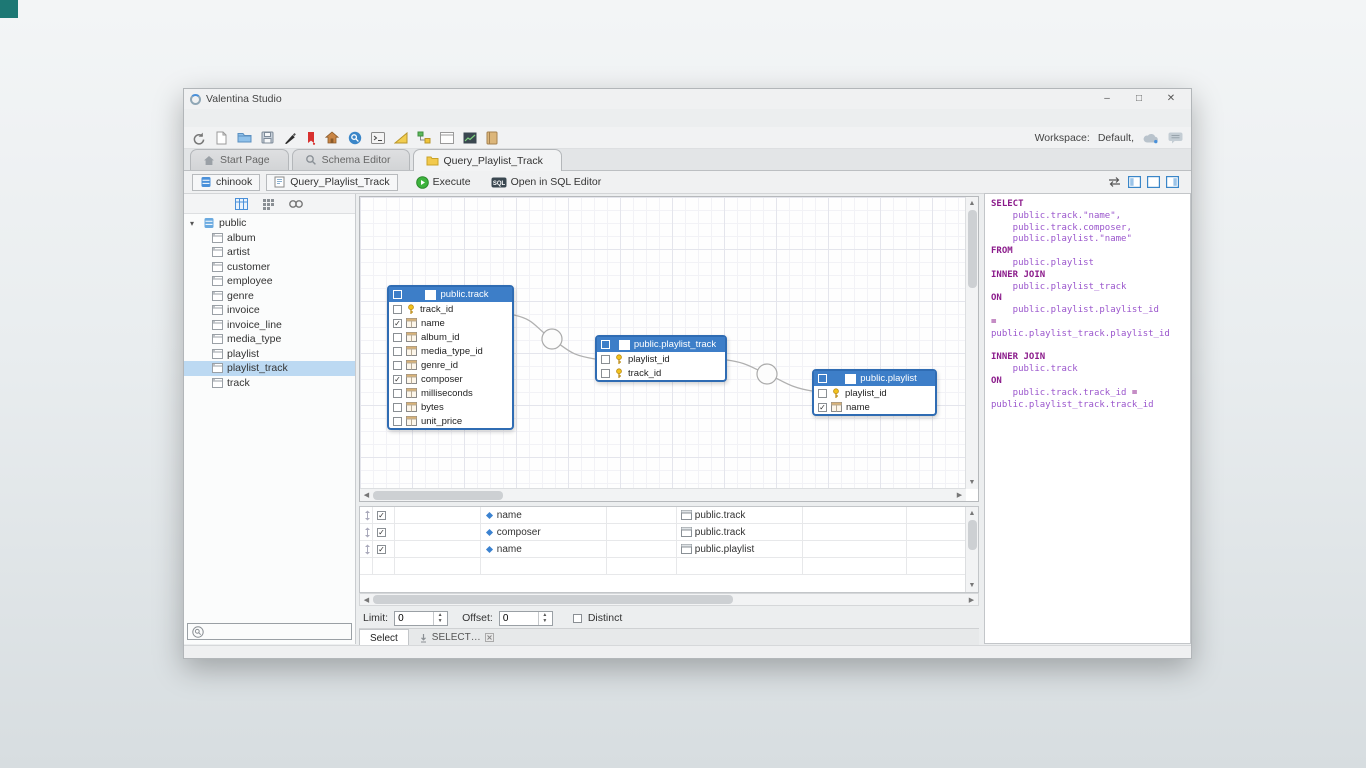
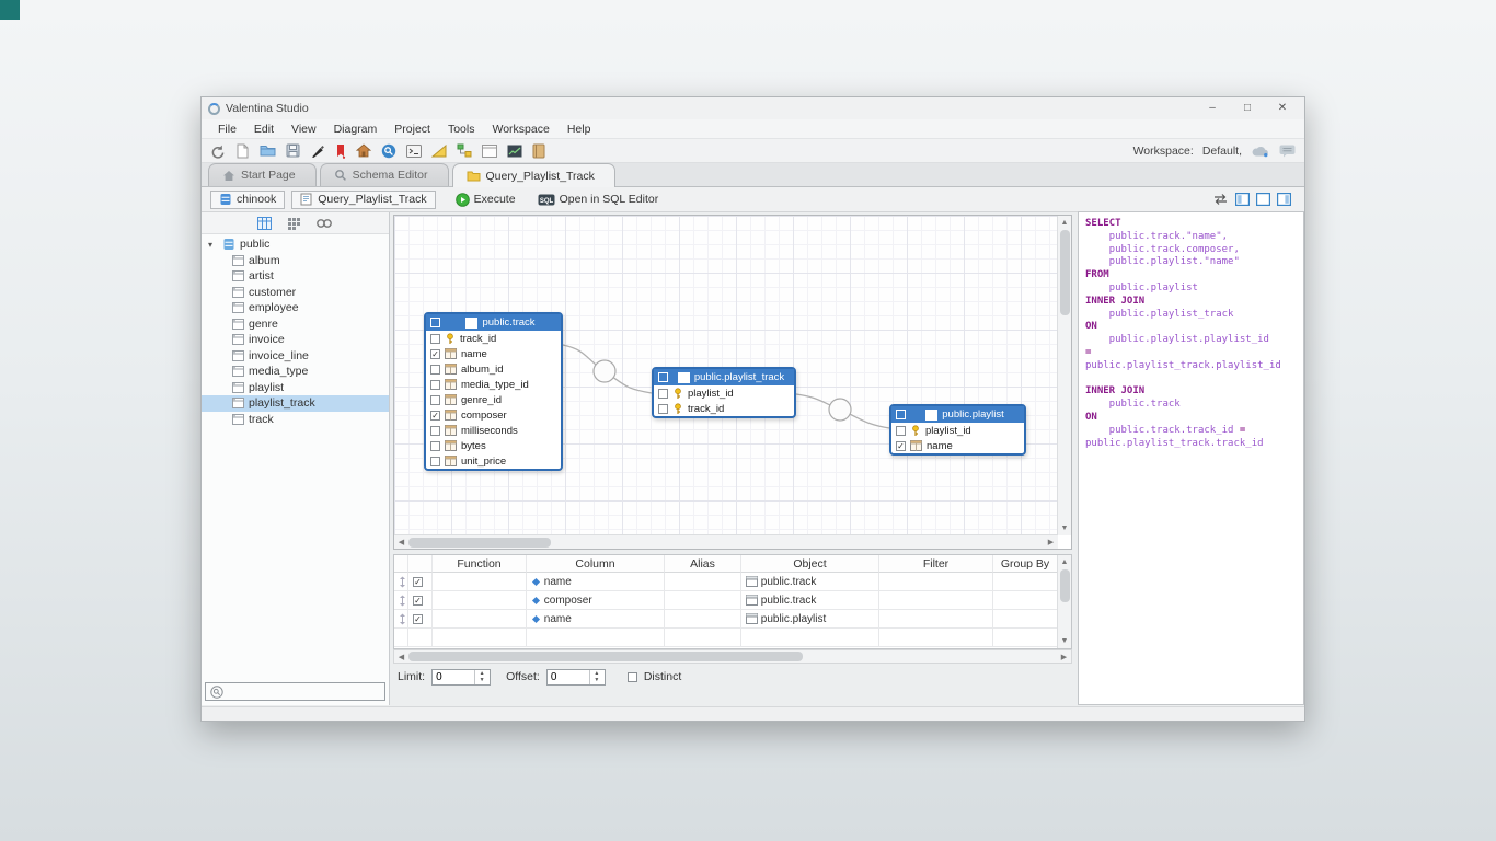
  Valentina Studio
  –
  □
  ✕
+ File
+ Edit
+ View
+ Diagram
+ Project
+ Tools
+ Workspace
+ Help
  Workspace:
  Default,
  Start Page
  Schema Editor
  Query_Playlist_Track
  chinook
  Query_Playlist_Track
  Execute
  Open in SQL Editor
  ▾
  public
  album
  artist
  customer
  employee
  genre
  invoice
  invoice_line
  media_type
  playlist
  playlist_track
  track
  public.track
  track_id
  ✓
  name
  album_id
  media_type_id
  genre_id
  ✓
  composer
  milliseconds
  bytes
  unit_price
  public.playlist_track
  playlist_id
  track_id
  public.playlist
  playlist_id
  ✓
  name
+ Function
+ Column
+ Alias
+ Object
+ Filter
+ Group By
  ✓
  name
  public.track
  ✓
  composer
  public.track
  ✓
  name
  public.playlist
  Limit:
  0
  Offset:
  0
  Distinct
- Select
- SELECT…
  SELECT
  public.track."name",
  public.track.composer,
  public.playlist."name"
  FROM
  public.playlist
  INNER JOIN
  public.playlist_track
  ON
  public.playlist.playlist_id
  =
  public.playlist_track.playlist_id
  INNER JOIN
  public.track
  ON
  public.track.track_id =
  public.playlist_track.track_id
